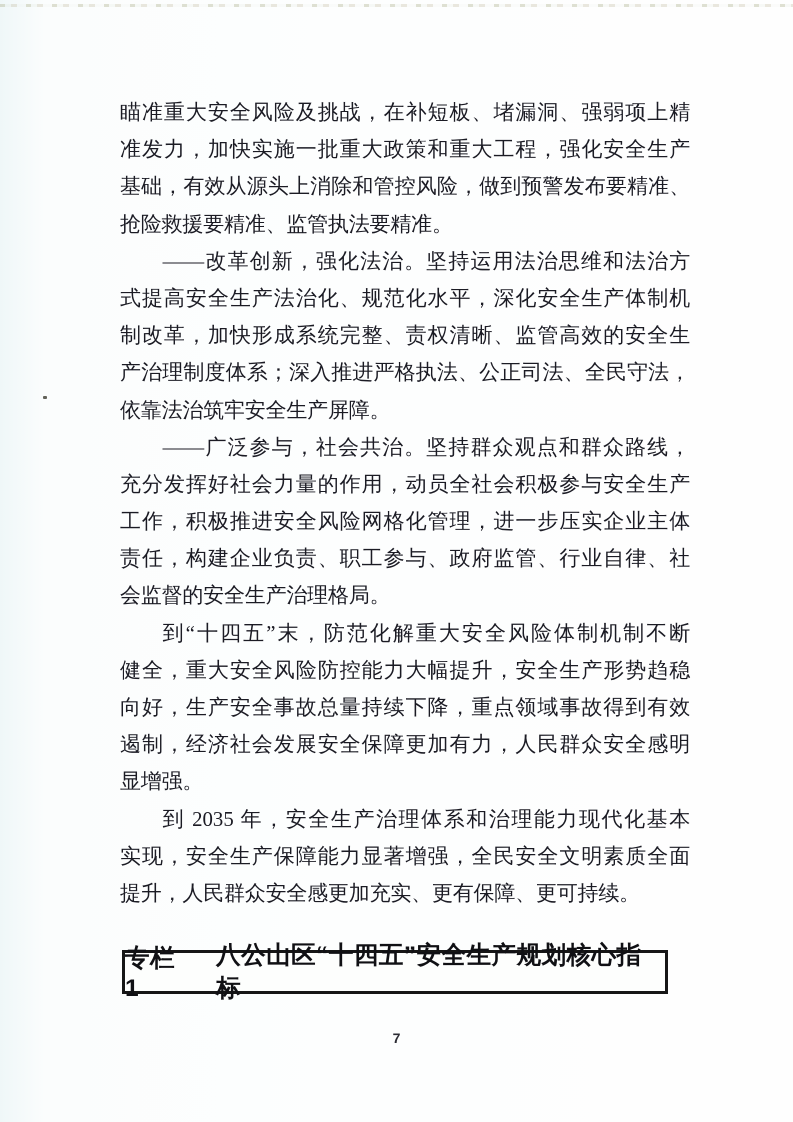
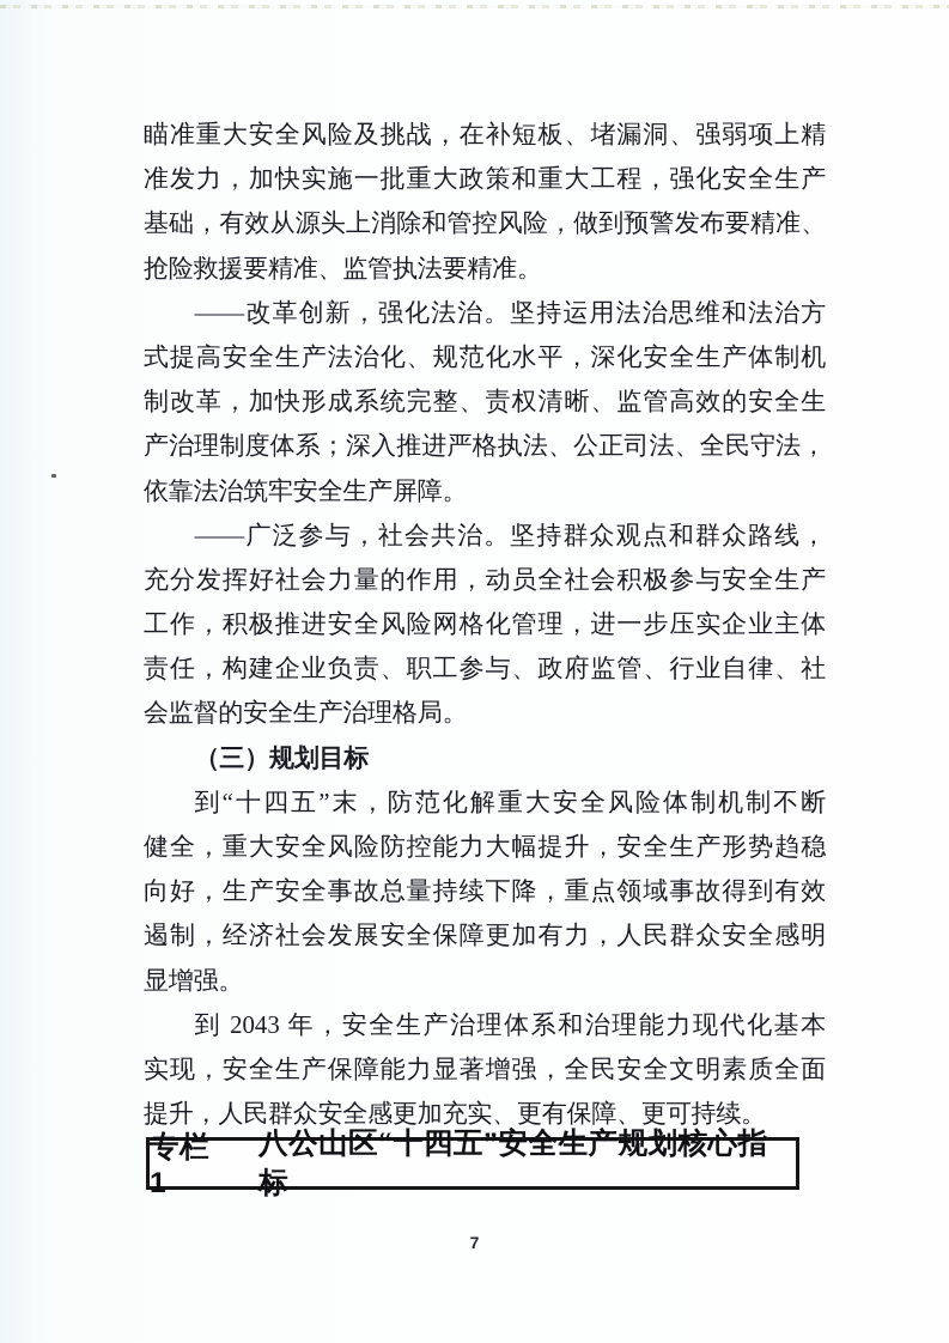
  瞄准重大安全风险及挑战，在补短板、堵漏洞、强弱项上精
  准发力，加快实施一批重大政策和重大工程，强化安全生产
  基础，有效从源头上消除和管控风险，做到预警发布要精准、
  抢险救援要精准、监管执法要精准。
  ——改革创新，强化法治。坚持运用法治思维和法治方
  式提高安全生产法治化、规范化水平，深化安全生产体制机
  制改革，加快形成系统完整、责权清晰、监管高效的安全生
  产治理制度体系；深入推进严格执法、公正司法、全民守法，
  依靠法治筑牢安全生产屏障。
  ——广泛参与，社会共治。坚持群众观点和群众路线，
  充分发挥好社会力量的作用，动员全社会积极参与安全生产
  工作，积极推进安全风险网格化管理，进一步压实企业主体
  责任，构建企业负责、职工参与、政府监管、行业自律、社
  会监督的安全生产治理格局。
+ （三）规划目标
  到“十四五”末，防范化解重大安全风险体制机制不断
  健全，重大安全风险防控能力大幅提升，安全生产形势趋稳
  向好，生产安全事故总量持续下降，重点领域事故得到有效
  遏制，经济社会发展安全保障更加有力，人民群众安全感明
  显增强。
- 到 2035 年，安全生产治理体系和治理能力现代化基本
+ 到 2043 年，安全生产治理体系和治理能力现代化基本
  实现，安全生产保障能力显著增强，全民安全文明素质全面
  提升，人民群众安全感更加充实、更有保障、更可持续。
  专栏 1
  八公山区“十四五”安全生产规划核心指标
  7
